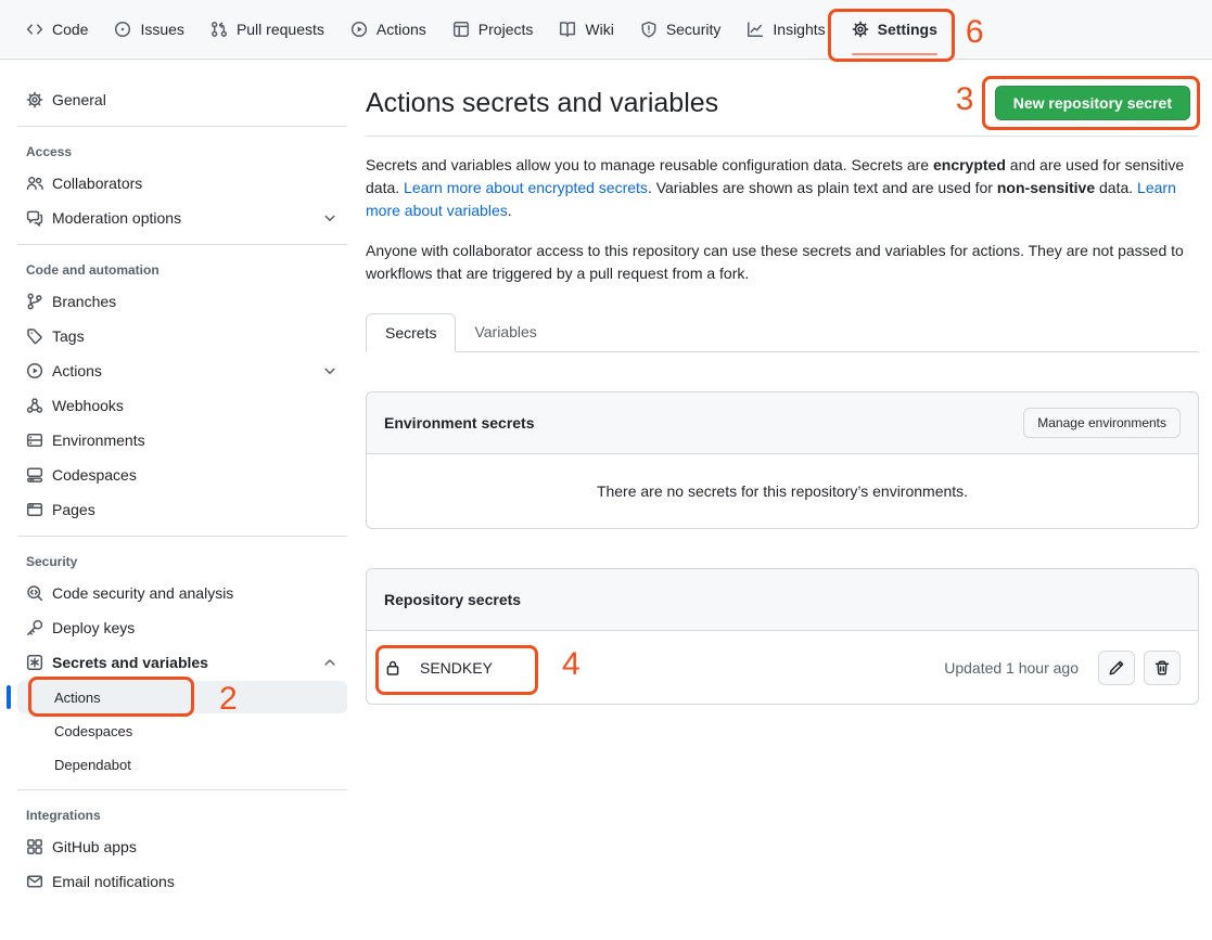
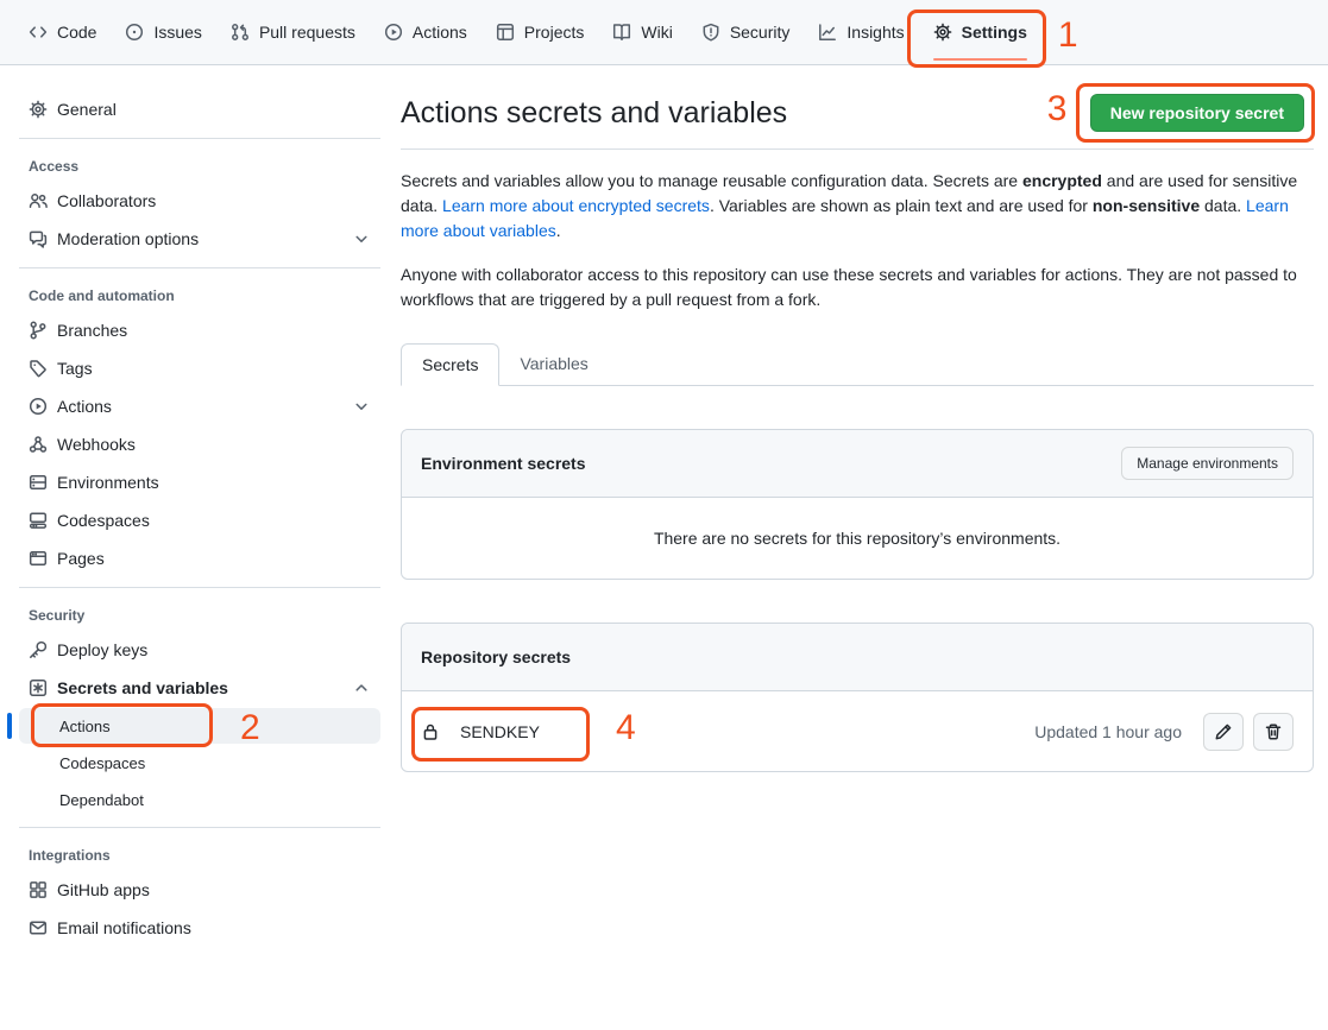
  Code
  Issues
  Pull requests
  Actions
  Projects
  Wiki
  Security
  Insights
  Settings
- 6
+ 1
  General
  Access
  Collaborators
  Moderation options
  Code and automation
  Branches
  Tags
  Actions
  Webhooks
  Environments
  Codespaces
  Pages
  Security
- Code security and analysis
  Deploy keys
  Secrets and variables
  Actions
  2
  Codespaces
  Dependabot
  Integrations
  GitHub apps
  Email notifications
  Actions secrets and variables
  New repository secret
  3
  Secrets and variables allow you to manage reusable configuration data. Secrets are encrypted and are used for sensitive data. Learn more about encrypted secrets. Variables are shown as plain text and are used for non-sensitive data. Learn more about variables.
  Anyone with collaborator access to this repository can use these secrets and variables for actions. They are not passed to workflows that are triggered by a pull request from a fork.
  Secrets
  Variables
  Environment secrets
  Manage environments
  There are no secrets for this repository’s environments.
  Repository secrets
  SENDKEY
  4
  Updated 1 hour ago
